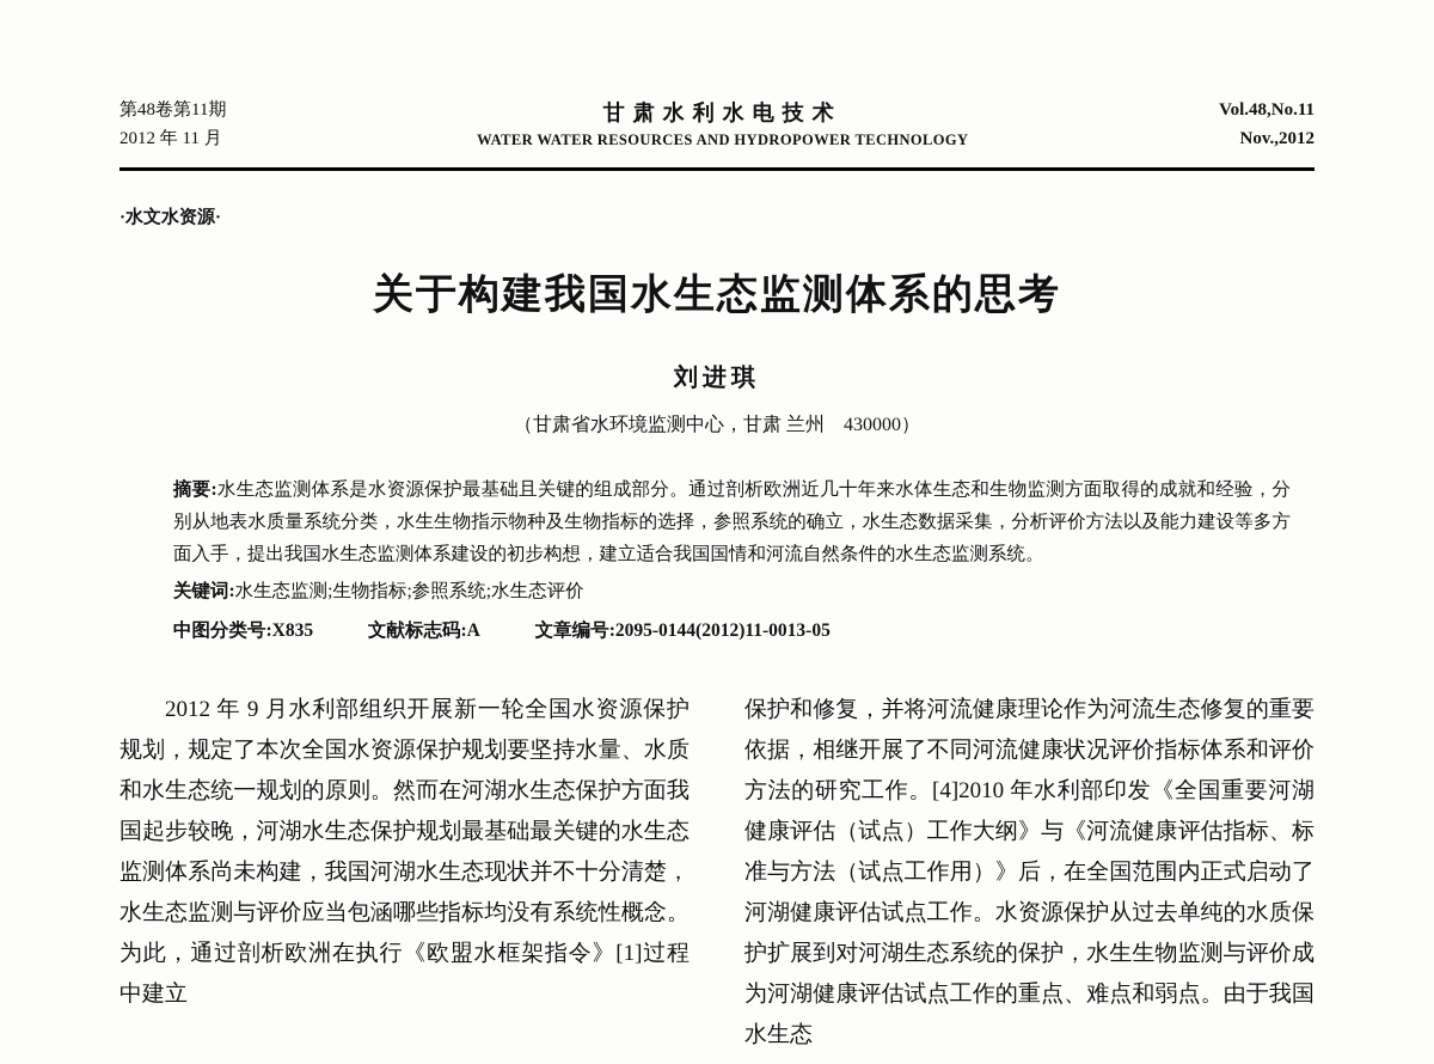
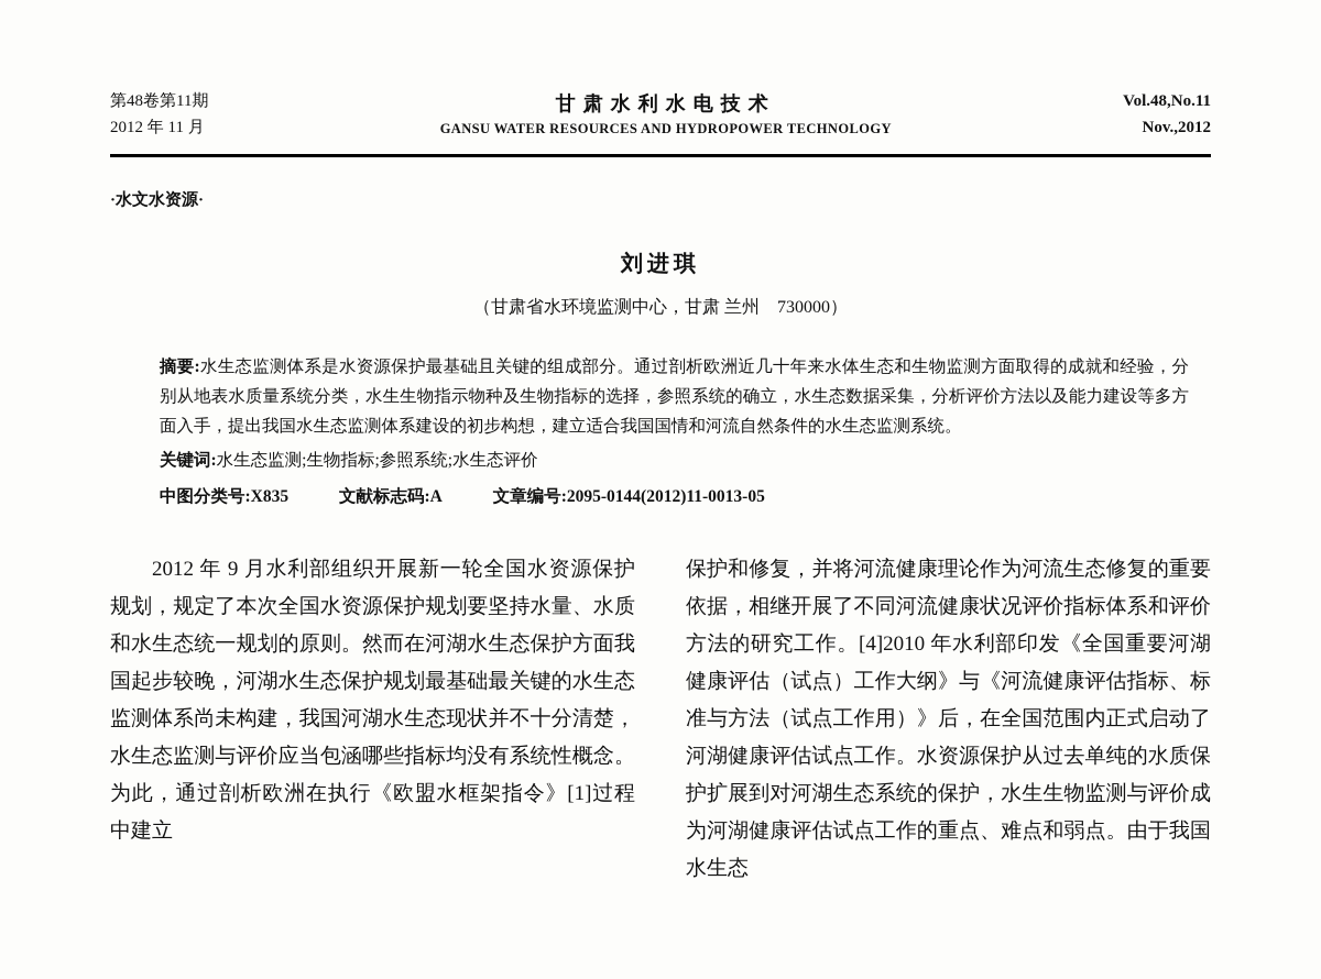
  第48卷第11期
  2012 年 11 月
  甘肃水利水电技术
- WATER WATER RESOURCES AND HYDROPOWER TECHNOLOGY
+ GANSU WATER RESOURCES AND HYDROPOWER TECHNOLOGY
  Vol.48,No.11
  Nov.,2012
  ·水文水资源·
- 关于构建我国水生态监测体系的思考
  刘进琪
- （甘肃省水环境监测中心，甘肃 兰州 430000）
+ （甘肃省水环境监测中心，甘肃 兰州 730000）
  摘要:水生态监测体系是水资源保护最基础且关键的组成部分。通过剖析欧洲近几十年来水体生态和生物监测方面取得的成就和经验，分别从地表水质量系统分类，水生生物指示物种及生物指标的选择，参照系统的确立，水生态数据采集，分析评价方法以及能力建设等多方面入手，提出我国水生态监测体系建设的初步构想，建立适合我国国情和河流自然条件的水生态监测系统。
  关键词:水生态监测;生物指标;参照系统;水生态评价
  中图分类号:X835 文献标志码:A 文章编号:2095-0144(2012)11-0013-05
  2012 年 9 月水利部组织开展新一轮全国水资源保护规划，规定了本次全国水资源保护规划要坚持水量、水质和水生态统一规划的原则。然而在河湖水生态保护方面我国起步较晚，河湖水生态保护规划最基础最关键的水生态监测体系尚未构建，我国河湖水生态现状并不十分清楚，水生态监测与评价应当包涵哪些指标均没有系统性概念。为此，通过剖析欧洲在执行《欧盟水框架指令》[1]过程中建立
  保护和修复，并将河流健康理论作为河流生态修复的重要依据，相继开展了不同河流健康状况评价指标体系和评价方法的研究工作。[4]2010 年水利部印发《全国重要河湖健康评估（试点）工作大纲》与《河流健康评估指标、标准与方法（试点工作用）》后，在全国范围内正式启动了河湖健康评估试点工作。水资源保护从过去单纯的水质保护扩展到对河湖生态系统的保护，水生生物监测与评价成为河湖健康评估试点工作的重点、难点和弱点。由于我国水生态
